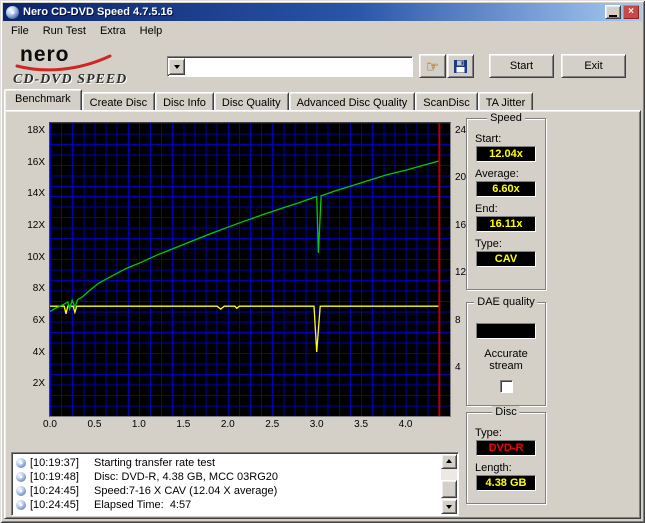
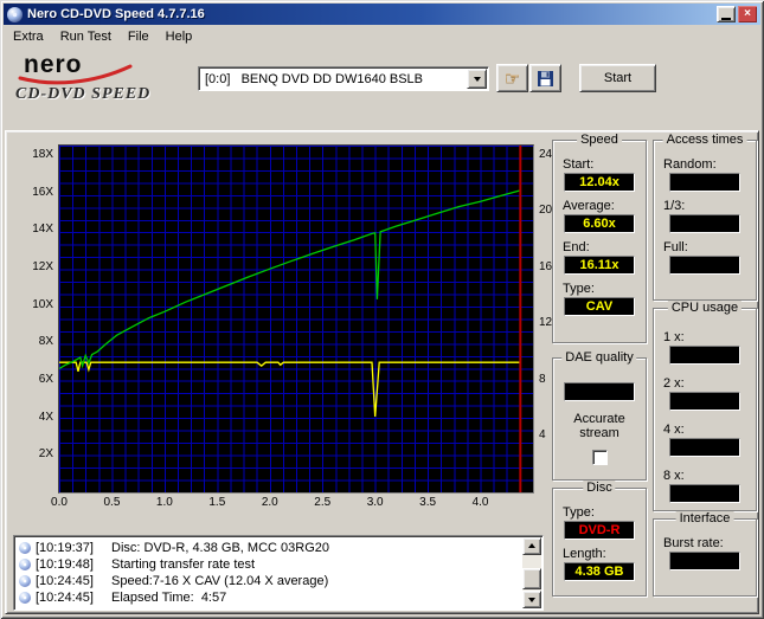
- Nero CD-DVD Speed 4.7.5.16
+ Nero CD-DVD Speed 4.7.7.16
  ×
- File
+ Extra
  Run Test
- Extra
+ File
  Help
  nero
  CD-DVD SPEED
+ [0:0] BENQ DVD DD DW1640 BSLB
  ☞
  Start
- Exit
- Benchmark
- Create Disc
- Disc Info
- Disc Quality
- Advanced Disc Quality
- ScanDisc
- TA Jitter
  18X
  16X
  14X
  12X
  10X
  8X
  6X
  4X
  2X
  24
  20
  16
  12
  8
  4
  0.0
  0.5
  1.0
  1.5
  2.0
  2.5
  3.0
  3.5
  4.0
  Speed
  Start:
  12.04x
  Average:
  6.60x
  End:
  16.11x
  Type:
  CAV
  DAE quality
  Accurate stream
  Disc
  Type:
  DVD-R
  Length:
  4.38 GB
+ Access times
+ Random:
+ 1/3:
+ Full:
+ CPU usage
+ 1 x:
+ 2 x:
+ 4 x:
+ 8 x:
+ Interface
+ Burst rate:
  [10:19:37]
- Starting transfer rate test
+ Disc: DVD-R, 4.38 GB, MCC 03RG20
  [10:19:48]
- Disc: DVD-R, 4.38 GB, MCC 03RG20
+ Starting transfer rate test
  [10:24:45]
  Speed:7-16 X CAV (12.04 X average)
  [10:24:45]
  Elapsed Time: 4:57
